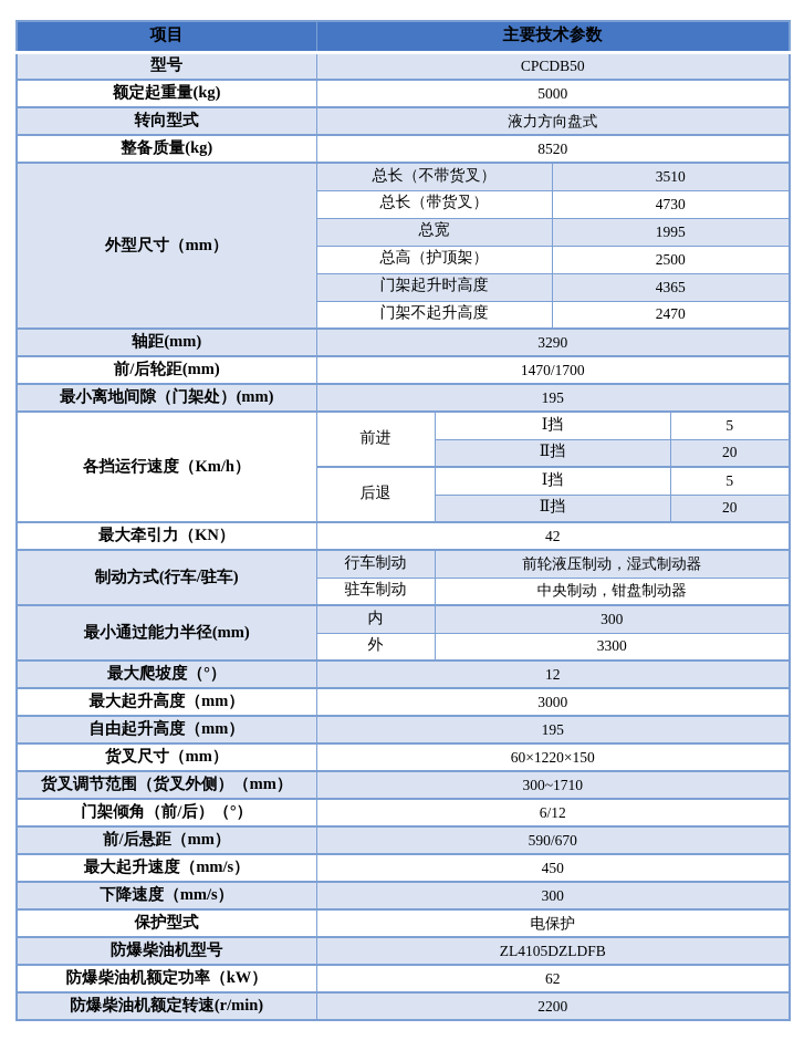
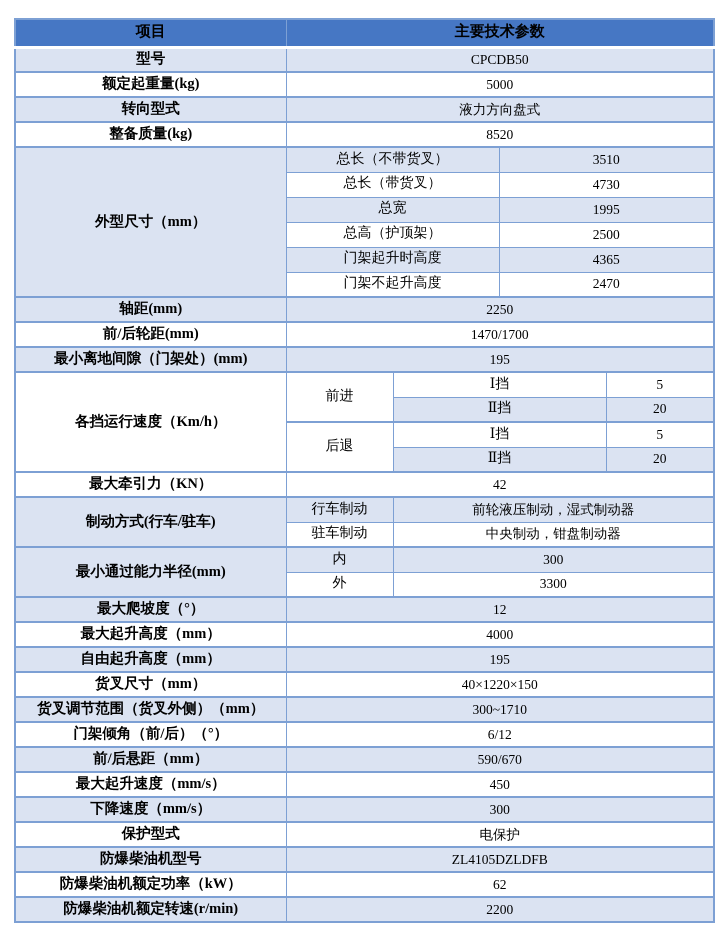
  项目	主要技术参数
  型号	CPCDB50
  额定起重量(kg)	5000
  转向型式	液力方向盘式
  整备质量(kg)	8520
  外型尺寸（mm）	总长（不带货叉）	3510
  总长（带货叉）	4730
  总宽	1995
  总高（护顶架）	2500
  门架起升时高度	4365
  门架不起升高度	2470
- 轴距(mm)	3290
+ 轴距(mm)	2250
  前/后轮距(mm)	1470/1700
  最小离地间隙（门架处）(mm)	195
  各挡运行速度（Km/h）	前进	Ⅰ挡	5
  Ⅱ挡	20
  后退	Ⅰ挡	5
  Ⅱ挡	20
  最大牵引力（KN）	42
  制动方式(行车/驻车)	行车制动	前轮液压制动，湿式制动器
  驻车制动	中央制动，钳盘制动器
  最小通过能力半径(mm)	内	300
  外	3300
  最大爬坡度（°）	12
- 最大起升高度（mm）	3000
+ 最大起升高度（mm）	4000
  自由起升高度（mm）	195
- 货叉尺寸（mm）	60×1220×150
+ 货叉尺寸（mm）	40×1220×150
  货叉调节范围（货叉外侧）（mm）	300~1710
  门架倾角（前/后）（°）	6/12
  前/后悬距（mm）	590/670
  最大起升速度（mm/s）	450
  下降速度（mm/s）	300
  保护型式	电保护
  防爆柴油机型号	ZL4105DZLDFB
  防爆柴油机额定功率（kW）	62
  防爆柴油机额定转速(r/min)	2200
